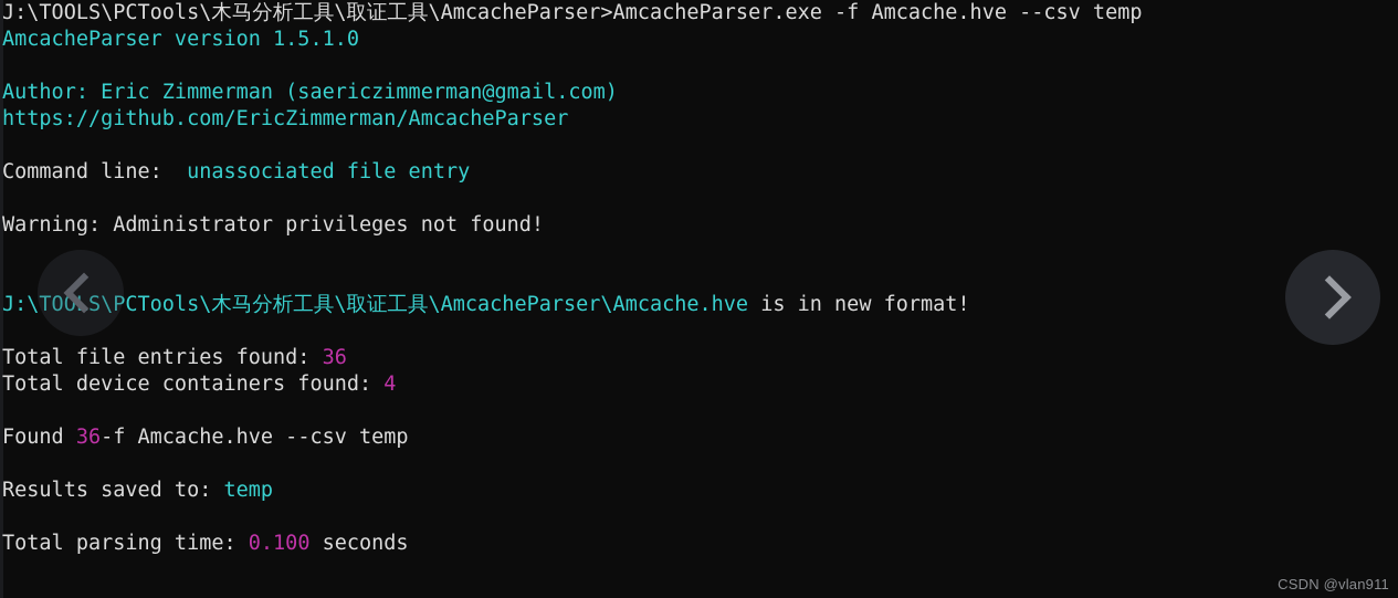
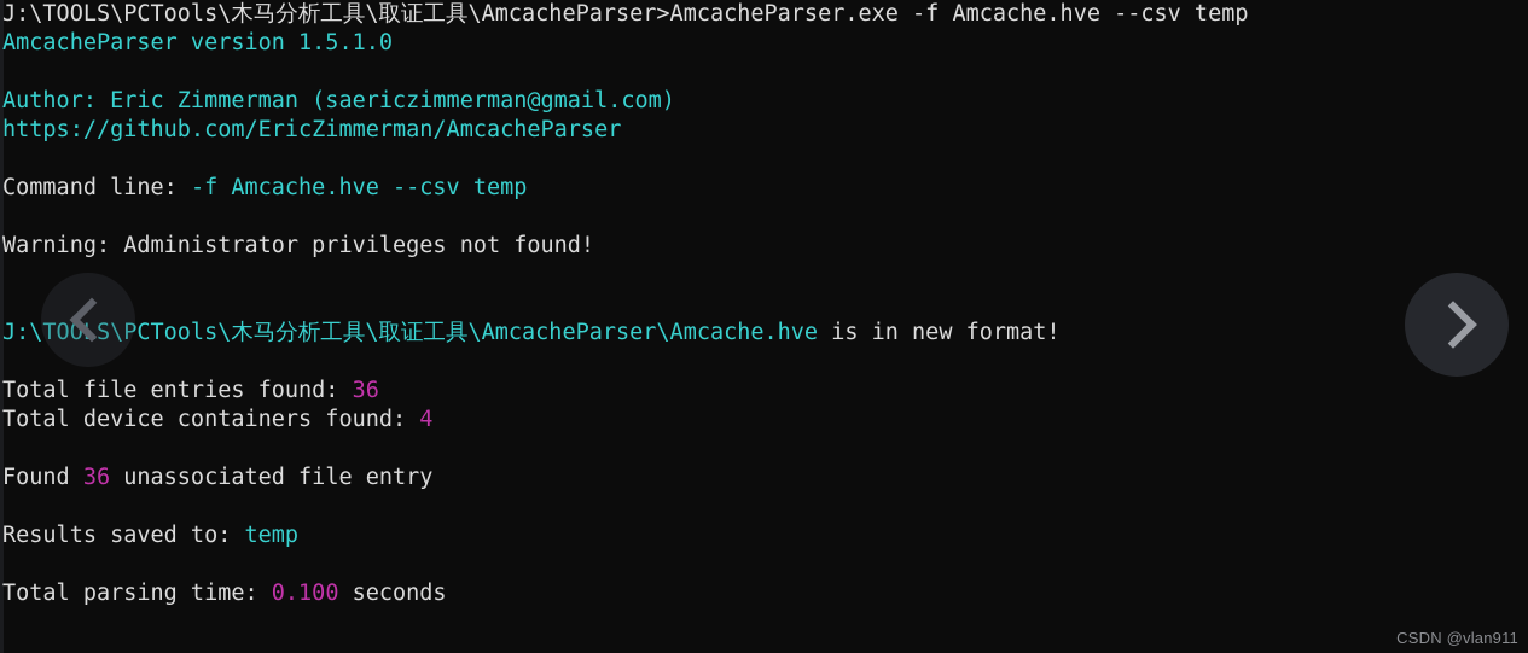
  J:\TOOLS\PCTools\木马分析工具\取证工具\AmcacheParser>AmcacheParser.exe -f Amcache.hve --csv temp
  AmcacheParser version 1.5.1.0
  Author: Eric Zimmerman (saericzimmerman@gmail.com)
  https://github.com/EricZimmerman/AmcacheParser
- Command line: unassociated file entry
+ Command line: -f Amcache.hve --csv temp
  Warning: Administrator privileges not found!
  J:\TOOLS\PCTools\木马分析工具\取证工具\AmcacheParser\Amcache.hve is in new format!
  Total file entries found: 36
  Total device containers found: 4
- Found 36-f Amcache.hve --csv temp
+ Found 36 unassociated file entry
  Results saved to: temp
  Total parsing time: 0.100 seconds
  CSDN @vlan911
